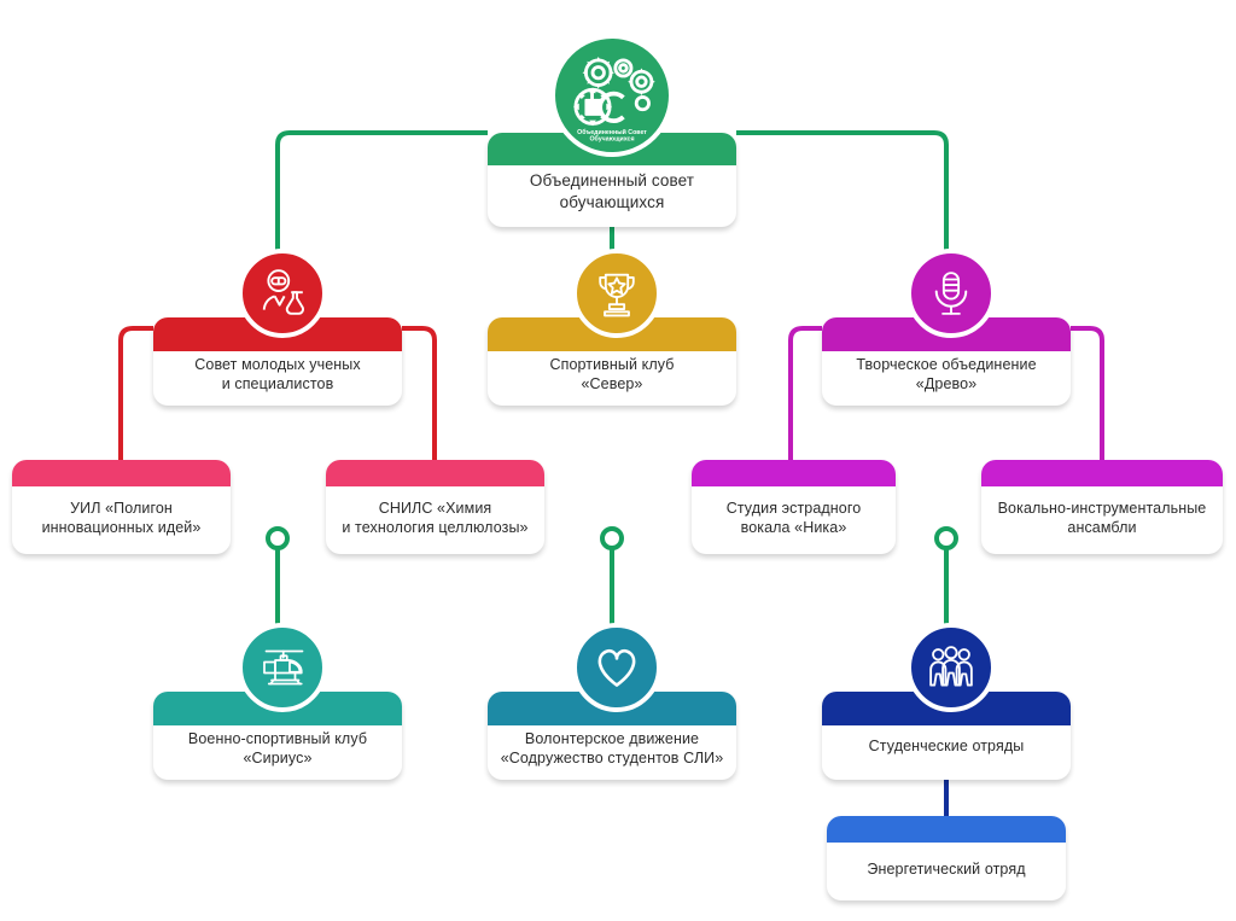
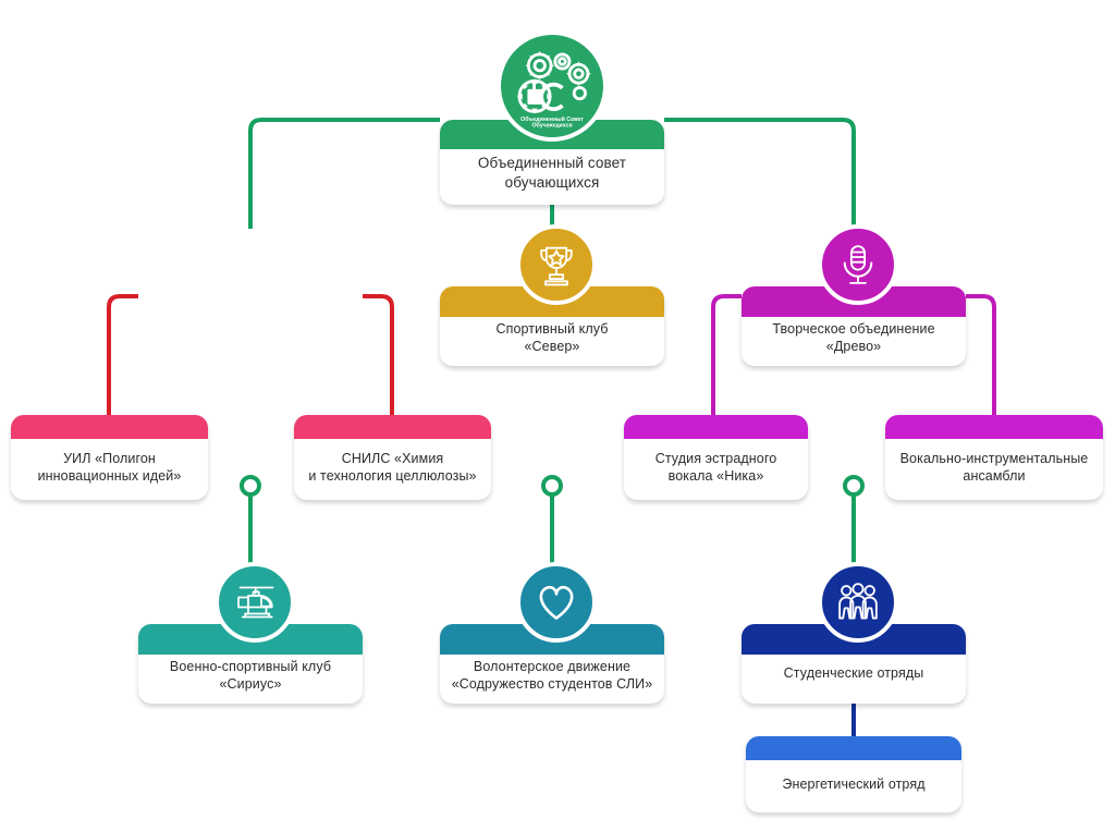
  Объединенный совет
  обучающихся
- Совет молодых ученых
- и специалистов
  Спортивный клуб
  «Север»
  Творческое объединение
  «Древо»
  УИЛ «Полигон
  инновационных идей»
  СНИЛС «Химия
  и технология целлюлозы»
  Студия эстрадного
  вокала «Ника»
  Вокально-инструментальные
  ансамбли
  Военно-спортивный клуб
  «Сириус»
  Волонтерское движение
  «Содружество студентов СЛИ»
  Студенческие отряды
  Энергетический отряд
